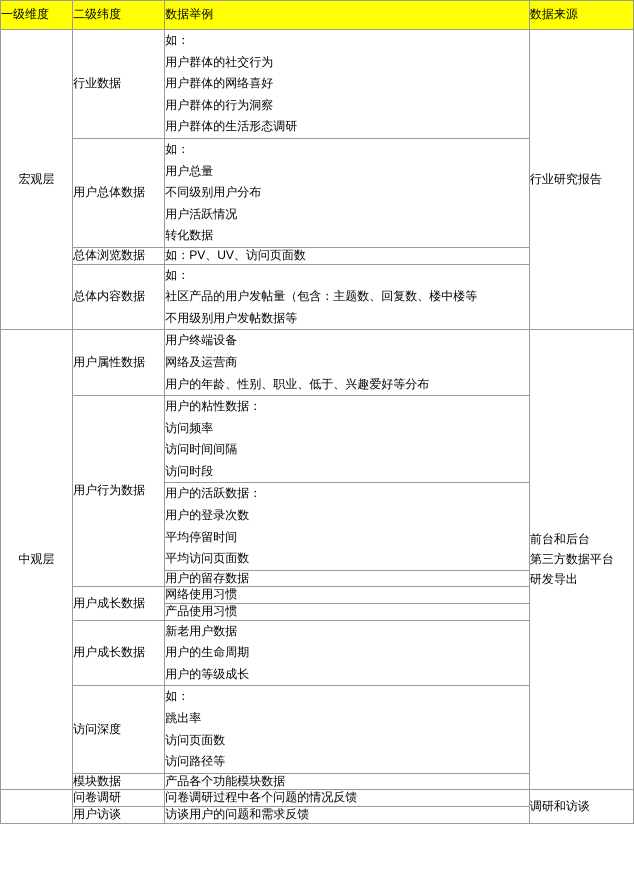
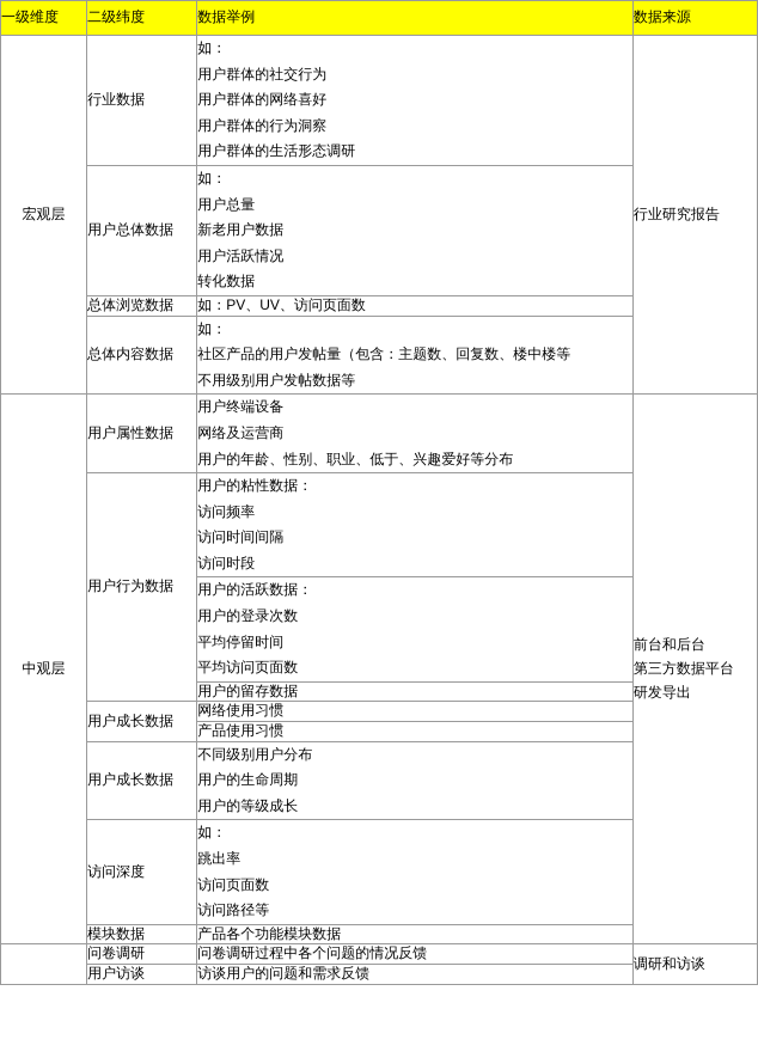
  一级维度	二级纬度	数据举例	数据来源
  宏观层	行业数据	如： 用户群体的社交行为 用户群体的网络喜好 用户群体的行为洞察 用户群体的生活形态调研	行业研究报告
- 用户总体数据	如： 用户总量 不同级别用户分布 用户活跃情况 转化数据
+ 用户总体数据	如： 用户总量 新老用户数据 用户活跃情况 转化数据
  总体浏览数据	如：PV、UV、访问页面数
  总体内容数据	如： 社区产品的用户发帖量（包含：主题数、回复数、楼中楼等 不用级别用户发帖数据等
  中观层	用户属性数据	用户终端设备 网络及运营商 用户的年龄、性别、职业、低于、兴趣爱好等分布	前台和后台 第三方数据平台 研发导出
  用户行为数据	用户的粘性数据： 访问频率 访问时间间隔 访问时段
  用户的活跃数据： 用户的登录次数 平均停留时间 平均访问页面数
  用户的留存数据
  用户成长数据	网络使用习惯
  产品使用习惯
- 用户成长数据	新老用户数据 用户的生命周期 用户的等级成长
+ 用户成长数据	不同级别用户分布 用户的生命周期 用户的等级成长
  访问深度	如： 跳出率 访问页面数 访问路径等
  模块数据	产品各个功能模块数据
  	问卷调研	问卷调研过程中各个问题的情况反馈	调研和访谈
  用户访谈	访谈用户的问题和需求反馈
